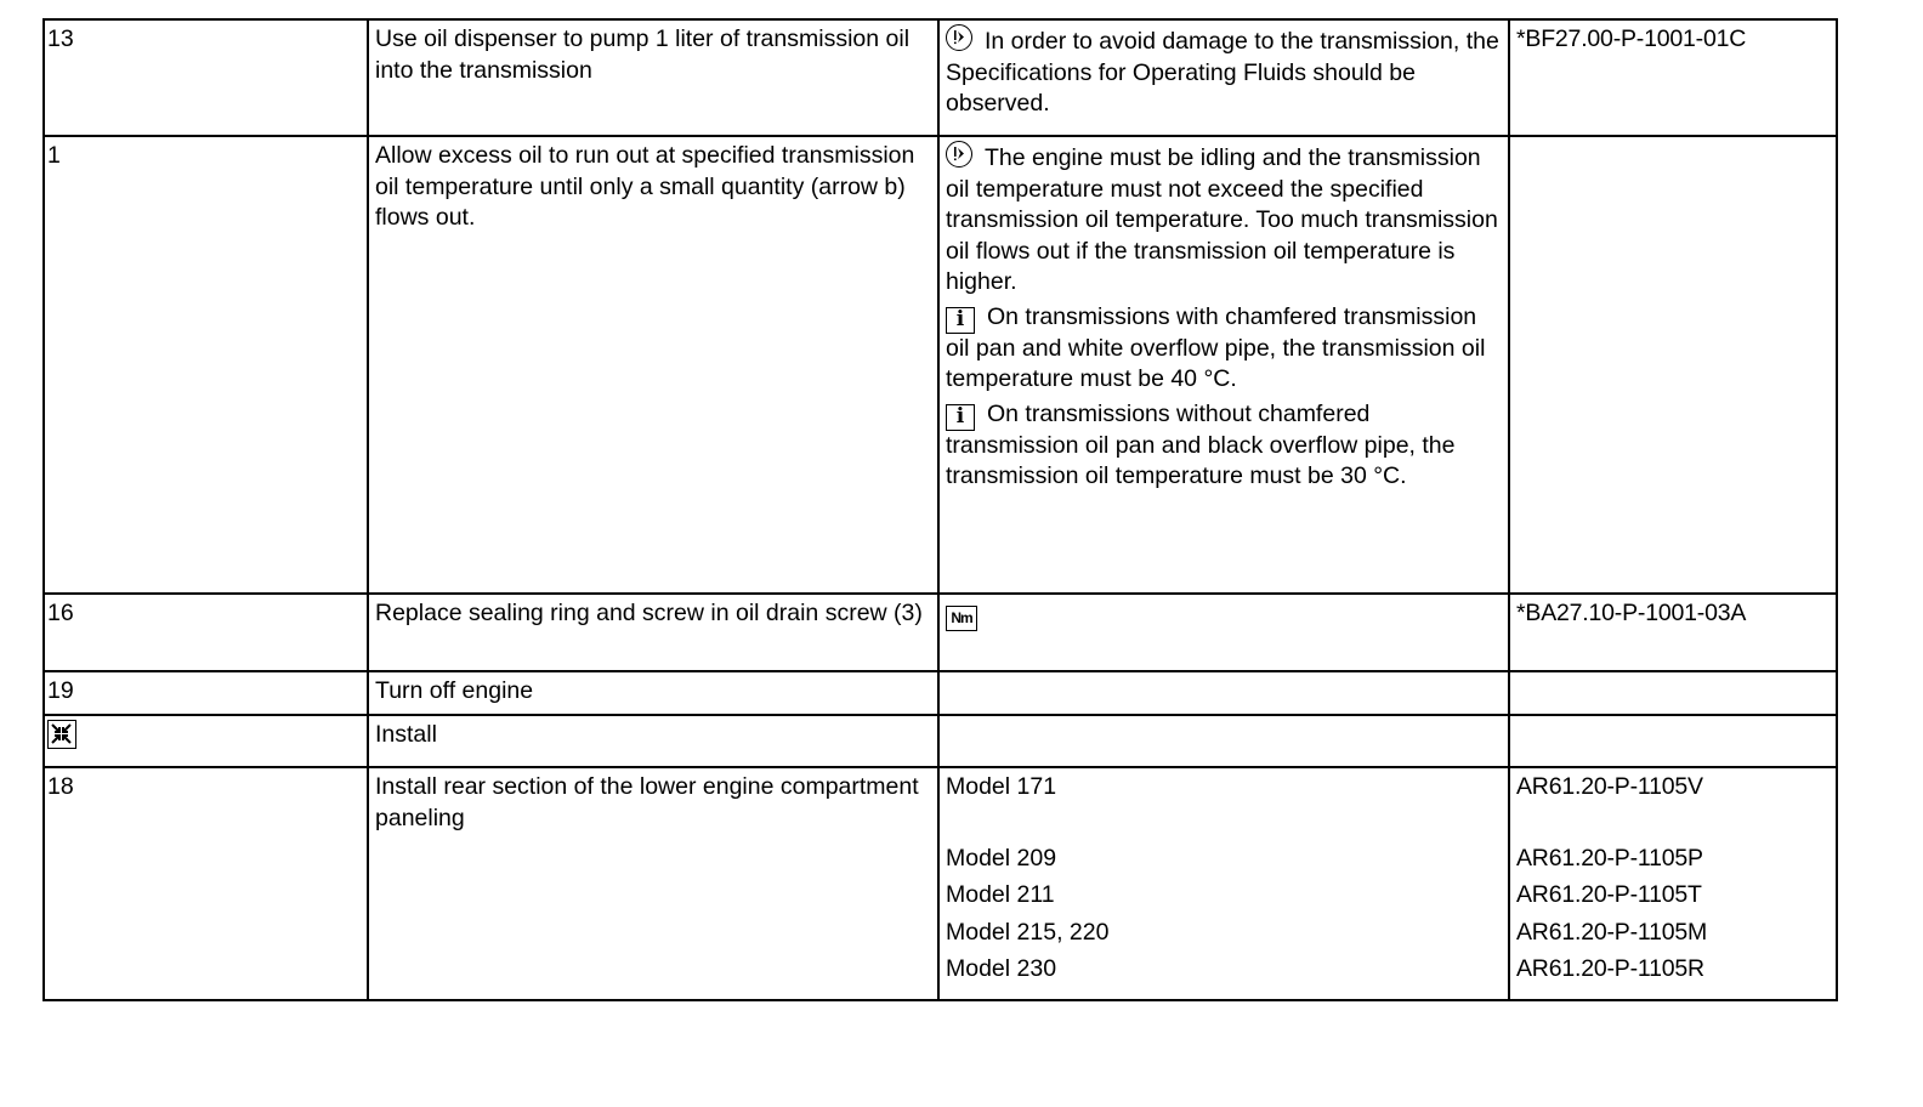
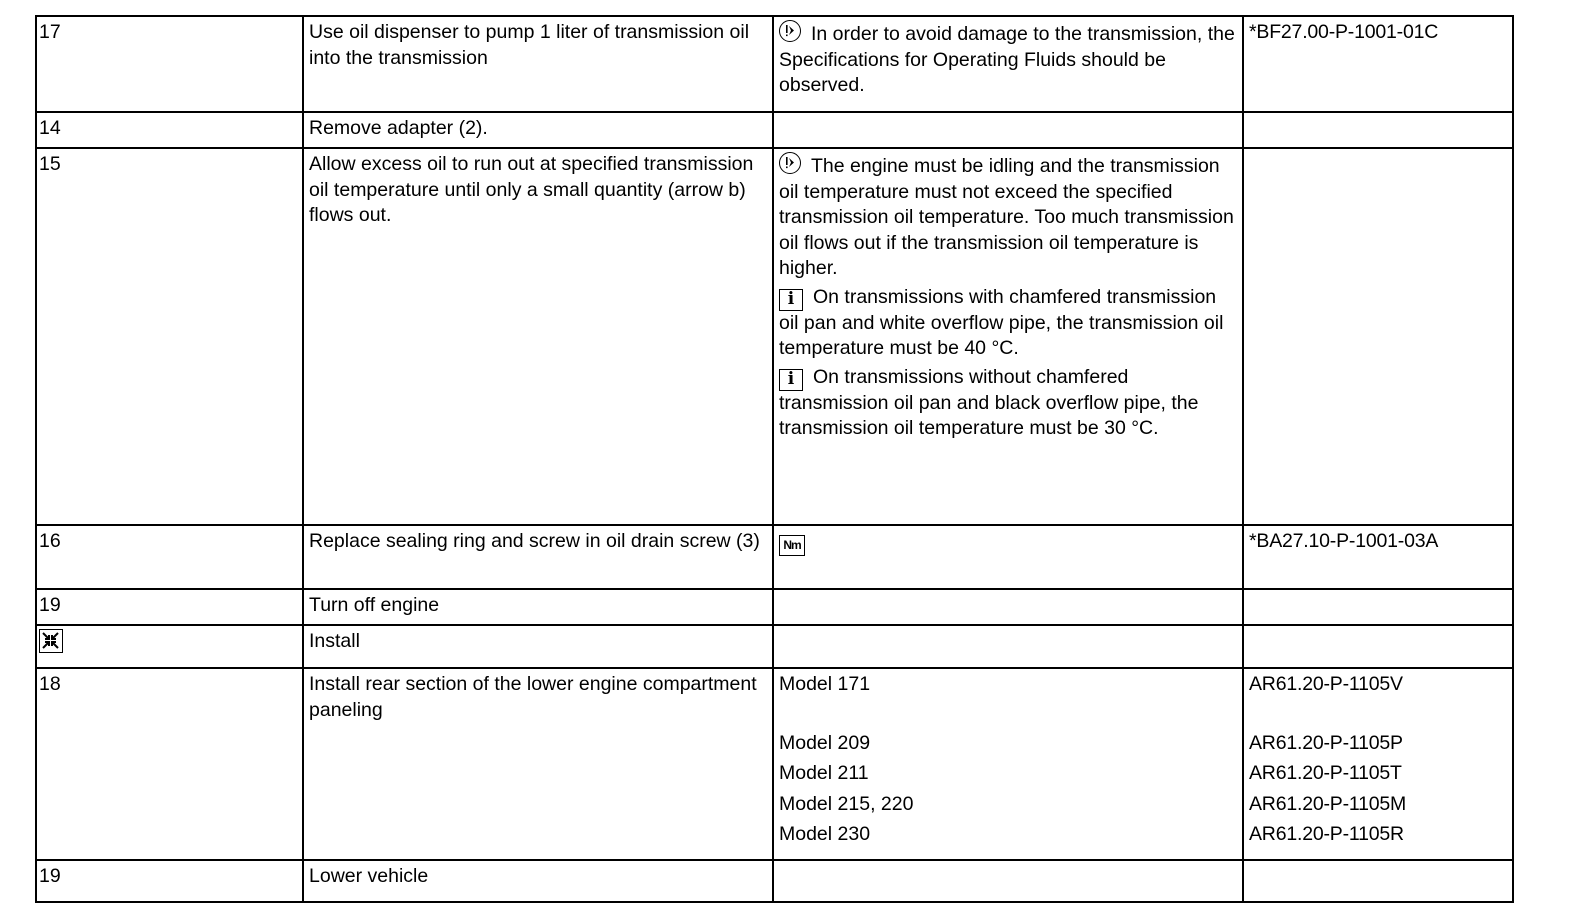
- 13	Use oil dispenser to pump 1 liter of transmission oil into the transmission	In order to avoid damage to the transmission, the Specifications for Operating Fluids should be observed.	*BF27.00-P-1001-01C
+ 17	Use oil dispenser to pump 1 liter of transmission oil into the transmission	In order to avoid damage to the transmission, the Specifications for Operating Fluids should be observed.	*BF27.00-P-1001-01C
+ 14	Remove adapter (2).
- 1	Allow excess oil to run out at specified transmission oil temperature until only a small quantity (arrow b) flows out.	The engine must be idling and the transmission oil temperature must not exceed the specified transmission oil temperature. Too much transmission oil flows out if the transmission oil temperature is higher. i On transmissions with chamfered transmission oil pan and white overflow pipe, the transmission oil temperature must be 40 °C. i On transmissions without chamfered transmission oil pan and black overflow pipe, the transmission oil temperature must be 30 °C.
+ 15	Allow excess oil to run out at specified transmission oil temperature until only a small quantity (arrow b) flows out.	The engine must be idling and the transmission oil temperature must not exceed the specified transmission oil temperature. Too much transmission oil flows out if the transmission oil temperature is higher. i On transmissions with chamfered transmission oil pan and white overflow pipe, the transmission oil temperature must be 40 °C. i On transmissions without chamfered transmission oil pan and black overflow pipe, the transmission oil temperature must be 30 °C.
  16	Replace sealing ring and screw in oil drain screw (3)	Nm	*BA27.10-P-1001-03A
  19	Turn off engine
  	Install
  18	Install rear section of the lower engine compartment paneling	Model 171 Model 209 Model 211 Model 215, 220 Model 230	AR61.20-P-1105V AR61.20-P-1105P AR61.20-P-1105T AR61.20-P-1105M AR61.20-P-1105R
+ 19	Lower vehicle
